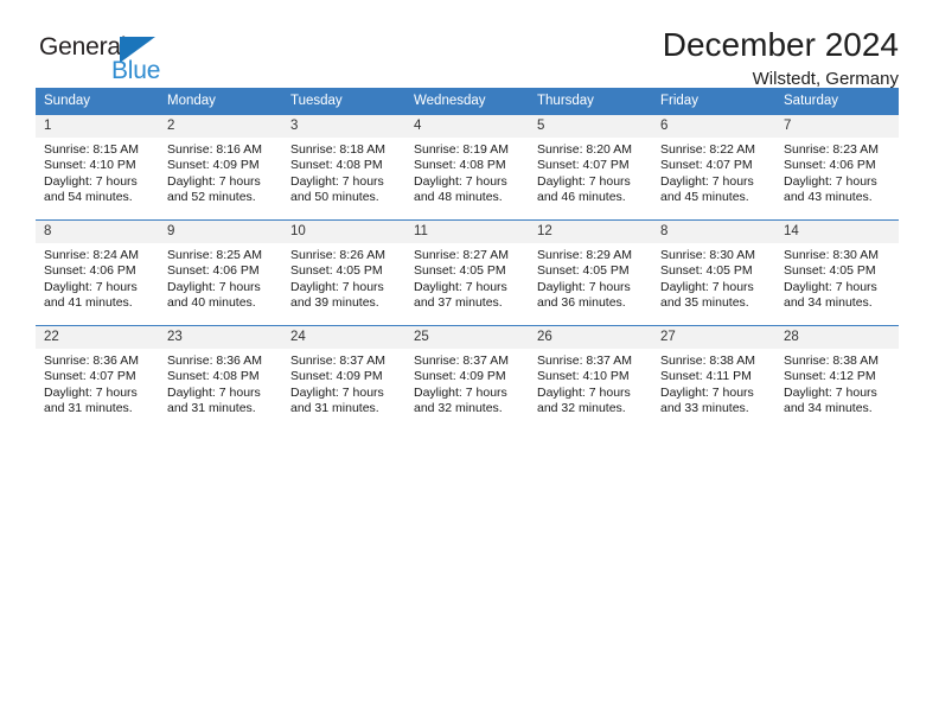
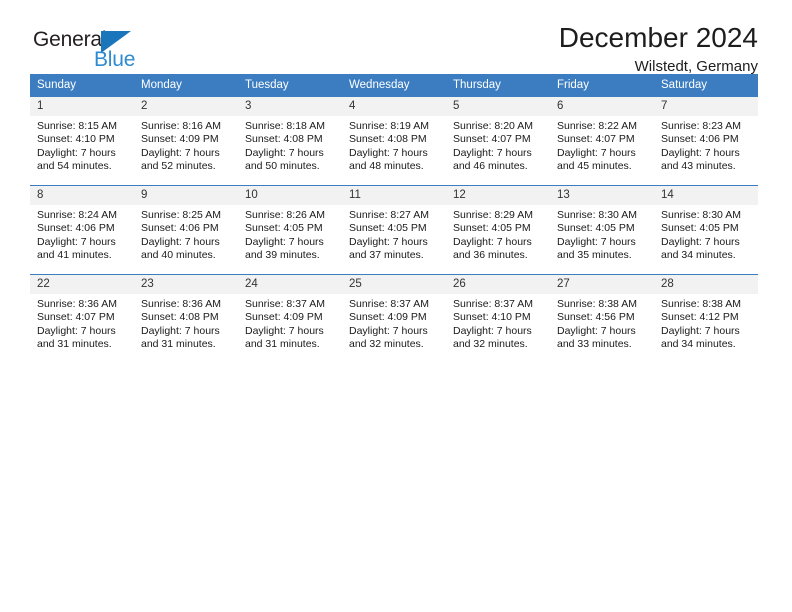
  General
  Blue
  December 2024
  Wilstedt, Germany
  Sunday	Monday	Tuesday	Wednesday	Thursday	Friday	Saturday
  1Sunrise: 8:15 AMSunset: 4:10 PMDaylight: 7 hoursand 54 minutes.	2Sunrise: 8:16 AMSunset: 4:09 PMDaylight: 7 hoursand 52 minutes.	3Sunrise: 8:18 AMSunset: 4:08 PMDaylight: 7 hoursand 50 minutes.	4Sunrise: 8:19 AMSunset: 4:08 PMDaylight: 7 hoursand 48 minutes.	5Sunrise: 8:20 AMSunset: 4:07 PMDaylight: 7 hoursand 46 minutes.	6Sunrise: 8:22 AMSunset: 4:07 PMDaylight: 7 hoursand 45 minutes.	7Sunrise: 8:23 AMSunset: 4:06 PMDaylight: 7 hoursand 43 minutes.
- 8Sunrise: 8:24 AMSunset: 4:06 PMDaylight: 7 hoursand 41 minutes.	9Sunrise: 8:25 AMSunset: 4:06 PMDaylight: 7 hoursand 40 minutes.	10Sunrise: 8:26 AMSunset: 4:05 PMDaylight: 7 hoursand 39 minutes.	11Sunrise: 8:27 AMSunset: 4:05 PMDaylight: 7 hoursand 37 minutes.	12Sunrise: 8:29 AMSunset: 4:05 PMDaylight: 7 hoursand 36 minutes.	8Sunrise: 8:30 AMSunset: 4:05 PMDaylight: 7 hoursand 35 minutes.	14Sunrise: 8:30 AMSunset: 4:05 PMDaylight: 7 hoursand 34 minutes.
+ 8Sunrise: 8:24 AMSunset: 4:06 PMDaylight: 7 hoursand 41 minutes.	9Sunrise: 8:25 AMSunset: 4:06 PMDaylight: 7 hoursand 40 minutes.	10Sunrise: 8:26 AMSunset: 4:05 PMDaylight: 7 hoursand 39 minutes.	11Sunrise: 8:27 AMSunset: 4:05 PMDaylight: 7 hoursand 37 minutes.	12Sunrise: 8:29 AMSunset: 4:05 PMDaylight: 7 hoursand 36 minutes.	13Sunrise: 8:30 AMSunset: 4:05 PMDaylight: 7 hoursand 35 minutes.	14Sunrise: 8:30 AMSunset: 4:05 PMDaylight: 7 hoursand 34 minutes.
- 22Sunrise: 8:36 AMSunset: 4:07 PMDaylight: 7 hoursand 31 minutes.	23Sunrise: 8:36 AMSunset: 4:08 PMDaylight: 7 hoursand 31 minutes.	24Sunrise: 8:37 AMSunset: 4:09 PMDaylight: 7 hoursand 31 minutes.	25Sunrise: 8:37 AMSunset: 4:09 PMDaylight: 7 hoursand 32 minutes.	26Sunrise: 8:37 AMSunset: 4:10 PMDaylight: 7 hoursand 32 minutes.	27Sunrise: 8:38 AMSunset: 4:11 PMDaylight: 7 hoursand 33 minutes.	28Sunrise: 8:38 AMSunset: 4:12 PMDaylight: 7 hoursand 34 minutes.
+ 22Sunrise: 8:36 AMSunset: 4:07 PMDaylight: 7 hoursand 31 minutes.	23Sunrise: 8:36 AMSunset: 4:08 PMDaylight: 7 hoursand 31 minutes.	24Sunrise: 8:37 AMSunset: 4:09 PMDaylight: 7 hoursand 31 minutes.	25Sunrise: 8:37 AMSunset: 4:09 PMDaylight: 7 hoursand 32 minutes.	26Sunrise: 8:37 AMSunset: 4:10 PMDaylight: 7 hoursand 32 minutes.	27Sunrise: 8:38 AMSunset: 4:56 PMDaylight: 7 hoursand 33 minutes.	28Sunrise: 8:38 AMSunset: 4:12 PMDaylight: 7 hoursand 34 minutes.
